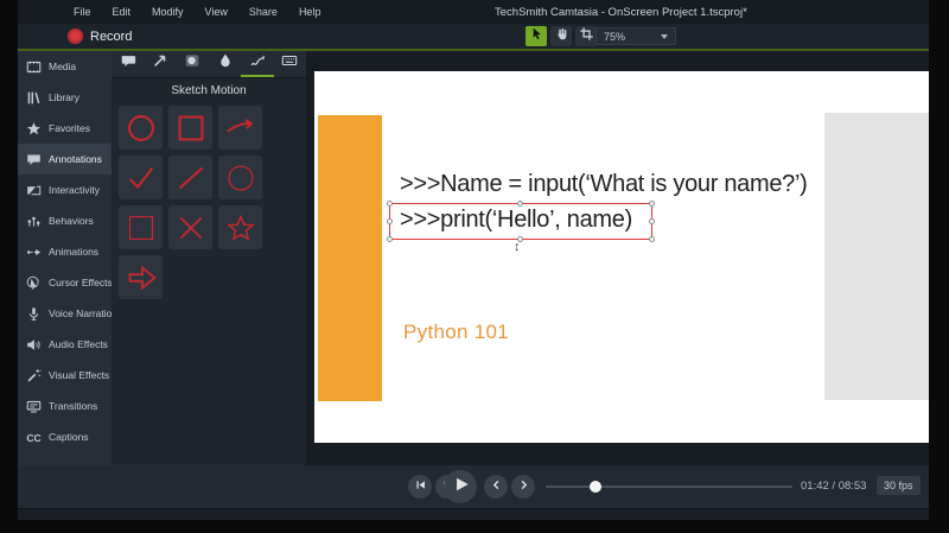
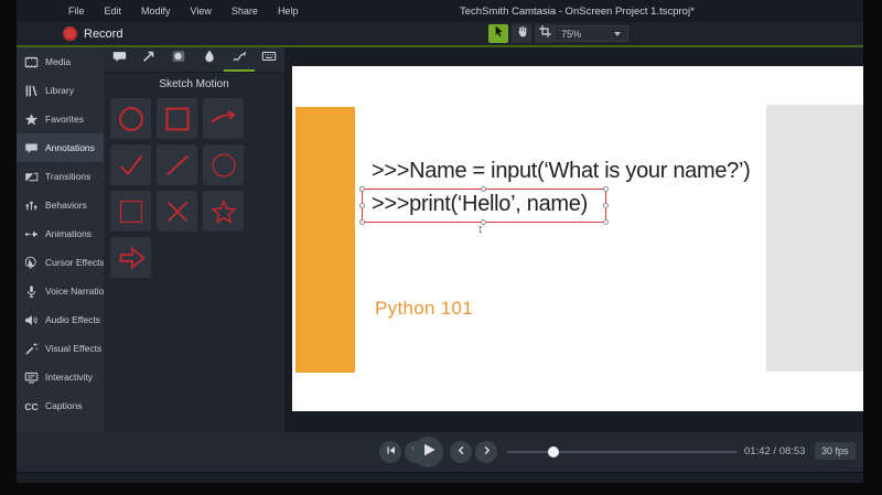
  File Edit Modify View Share Help
  TechSmith Camtasia - OnScreen Project 1.tscproj*
  Record
  75%
  Media
  Library
  Favorites
  Annotations
- Interactivity
+ Transitions
  Behaviors
  Animations
  Cursor Effects
  Voice Narratio
  Audio Effects
  Visual Effects
- Transitions
+ Interactivity
  CC
  Captions
  Sketch Motion
  >>>Name = input(‘What is your name?’)
  >>>print(‘Hello’, name)
  ↕
  Python 101
  01:42 / 08:53
  30 fps
